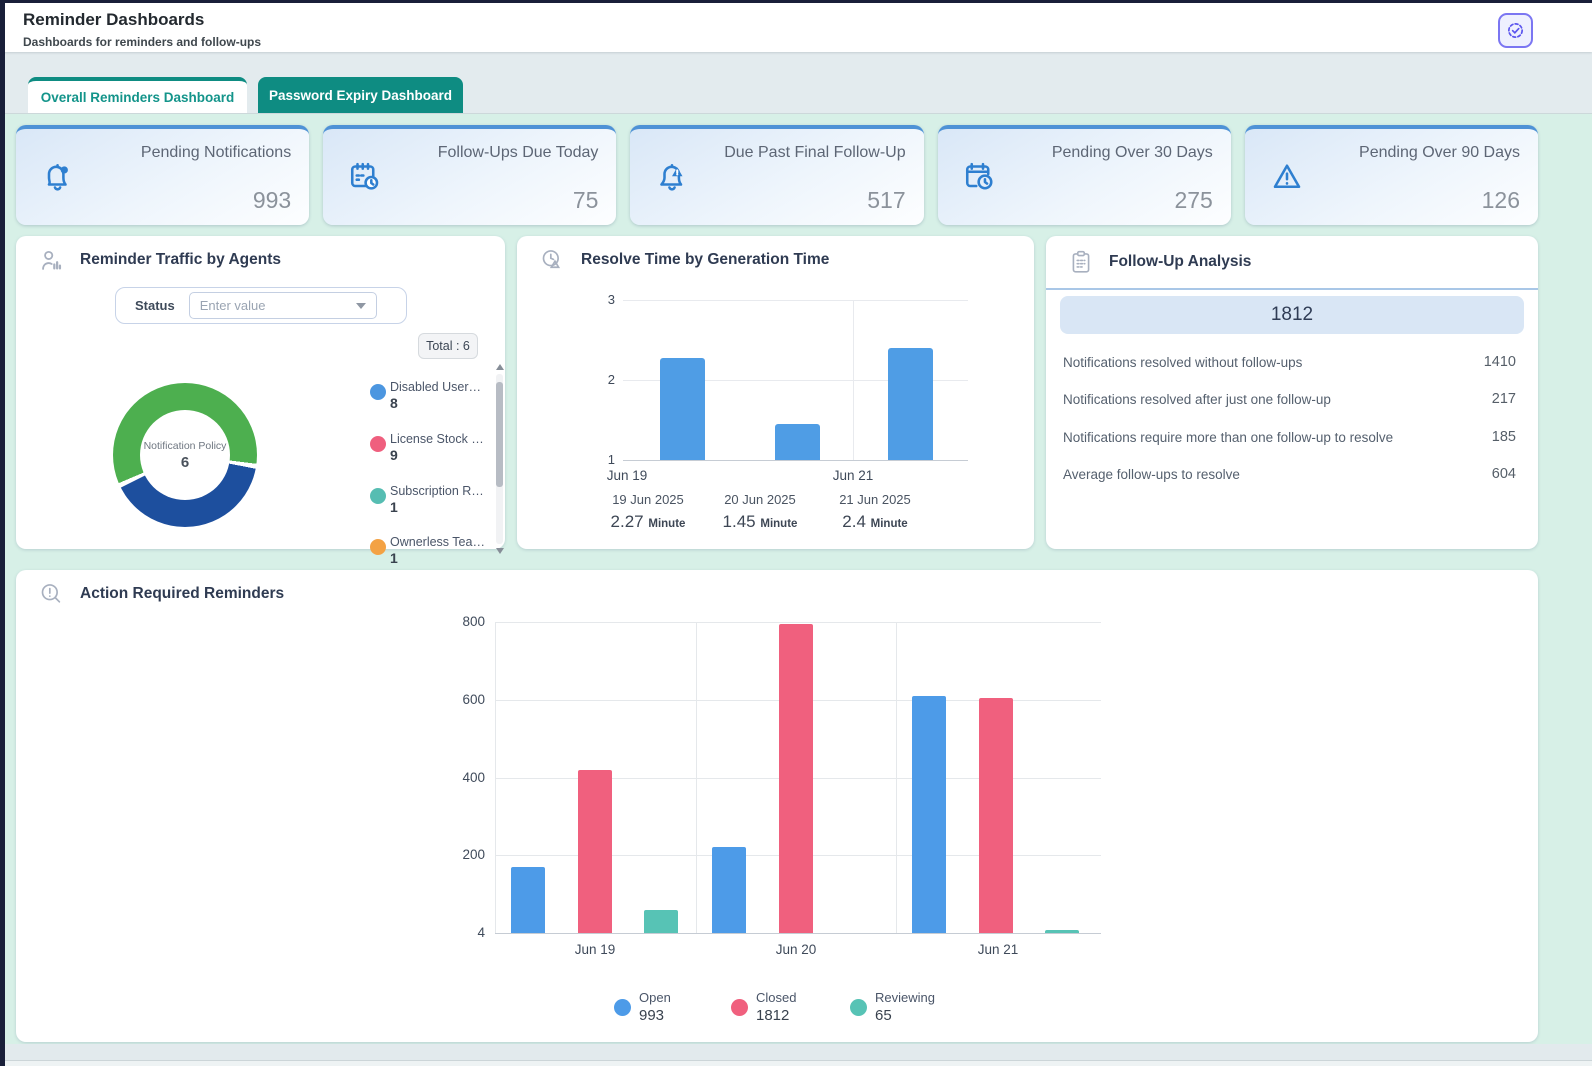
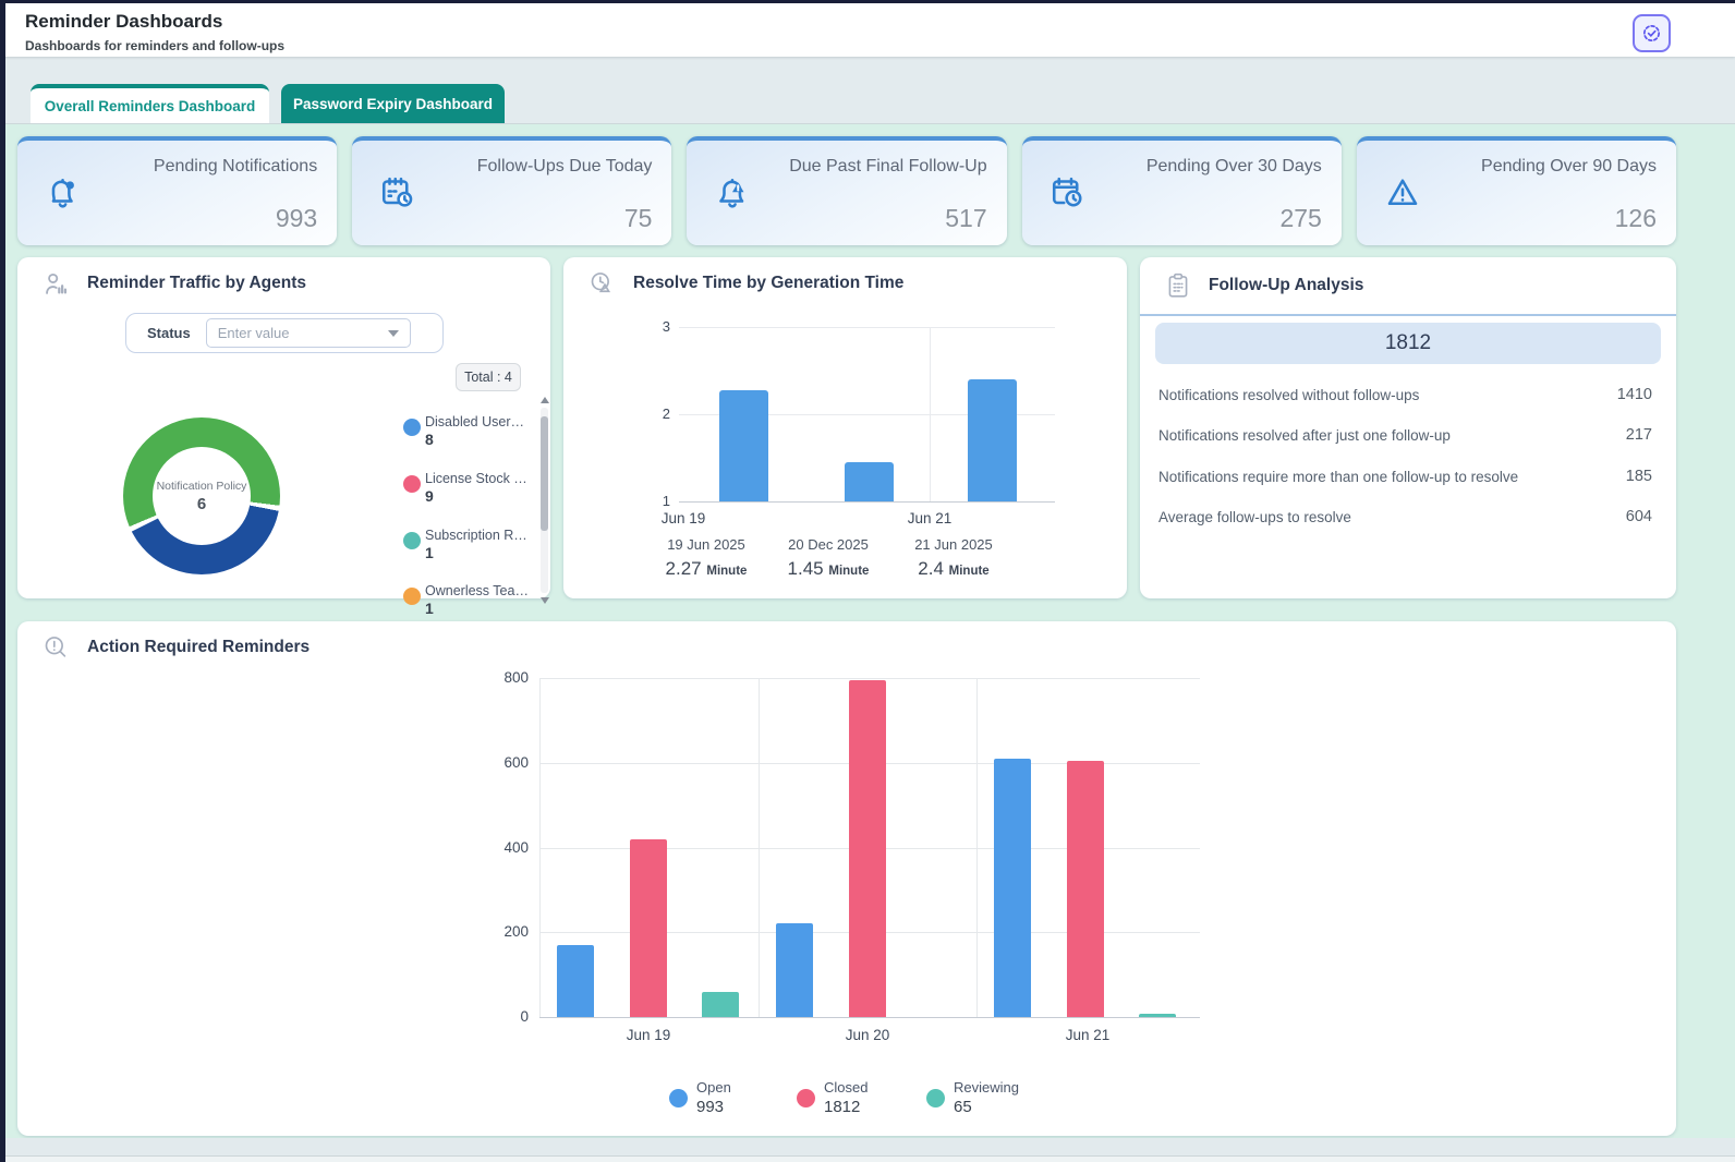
  Reminder Dashboards
  Dashboards for reminders and follow-ups
  Overall Reminders Dashboard
  Password Expiry Dashboard
  Pending Notifications
  993
  Follow-Ups Due Today
  75
  Due Past Final Follow-Up
  517
  Pending Over 30 Days
  275
  Pending Over 90 Days
  126
  Reminder Traffic by Agents
  Status
  Enter value
- Total : 6
+ Total : 4
  Notification Policy
  6
  Disabled User…
  8
  License Stock …
  9
  Subscription R…
  1
  Ownerless Tea…
  1
  Resolve Time by Generation Time
  3
  2
  1
  Jun 19
  Jun 21
  19 Jun 2025
  2.27 Minute
- 20 Jun 2025
+ 20 Dec 2025
  1.45 Minute
  21 Jun 2025
  2.4 Minute
  Follow-Up Analysis
  1812
  Notifications resolved without follow-ups
  1410
  Notifications resolved after just one follow-up
  217
  Notifications require more than one follow-up to resolve
  185
  Average follow-ups to resolve
  604
  Action Required Reminders
  800
  600
  400
  200
- 4
+ 0
  Jun 19
  Jun 20
  Jun 21
  Open
  993
  Closed
  1812
  Reviewing
  65
